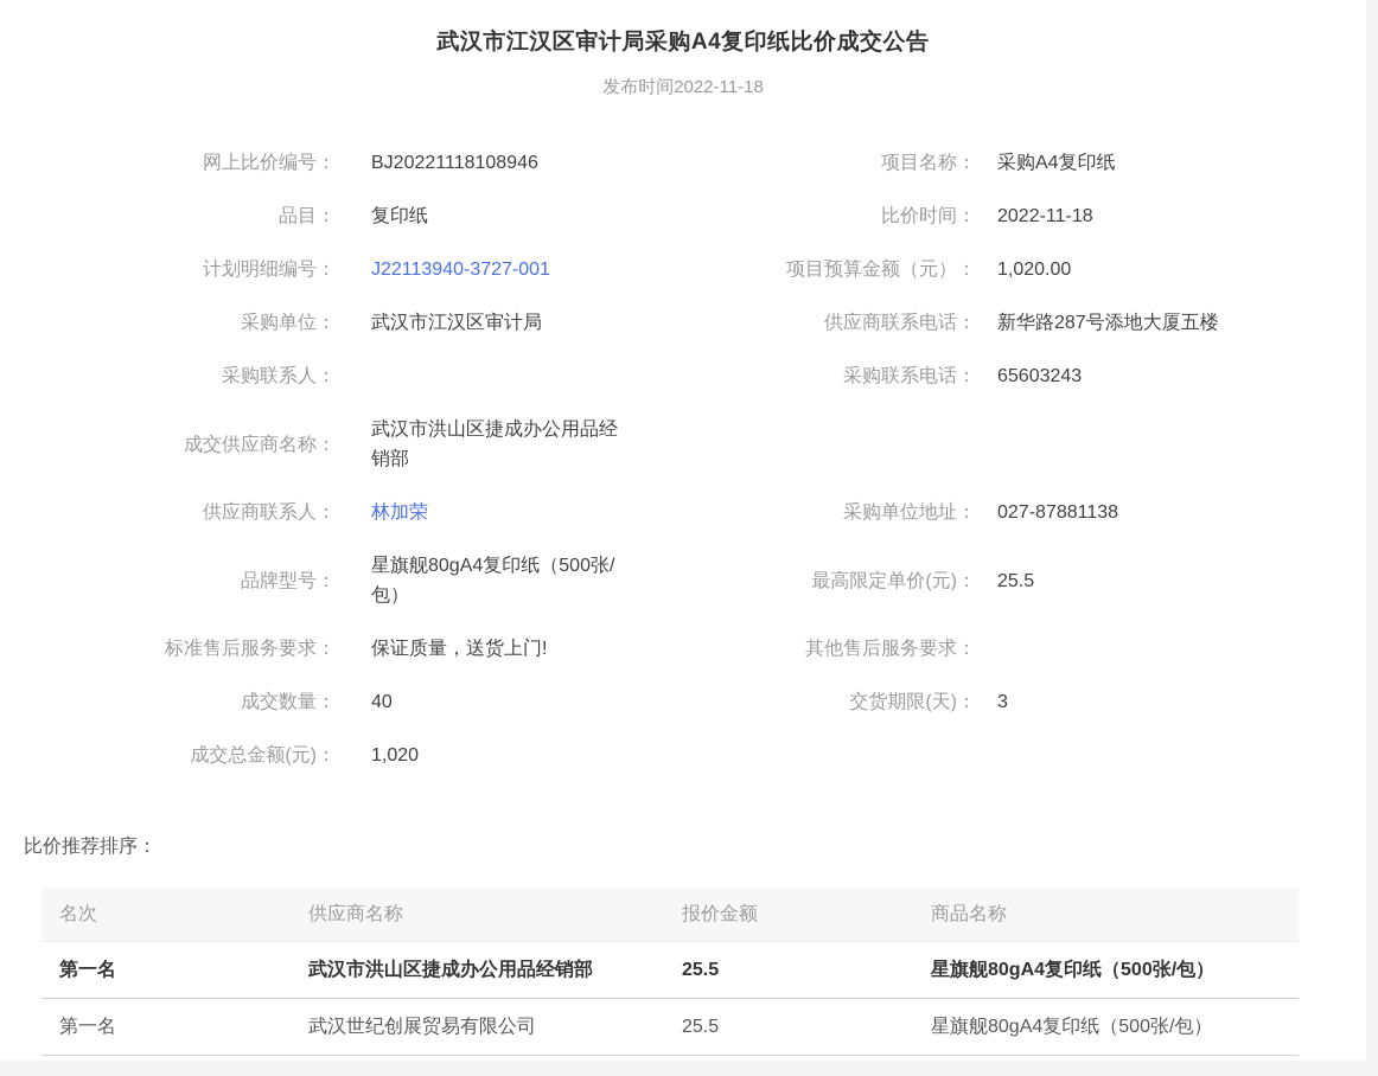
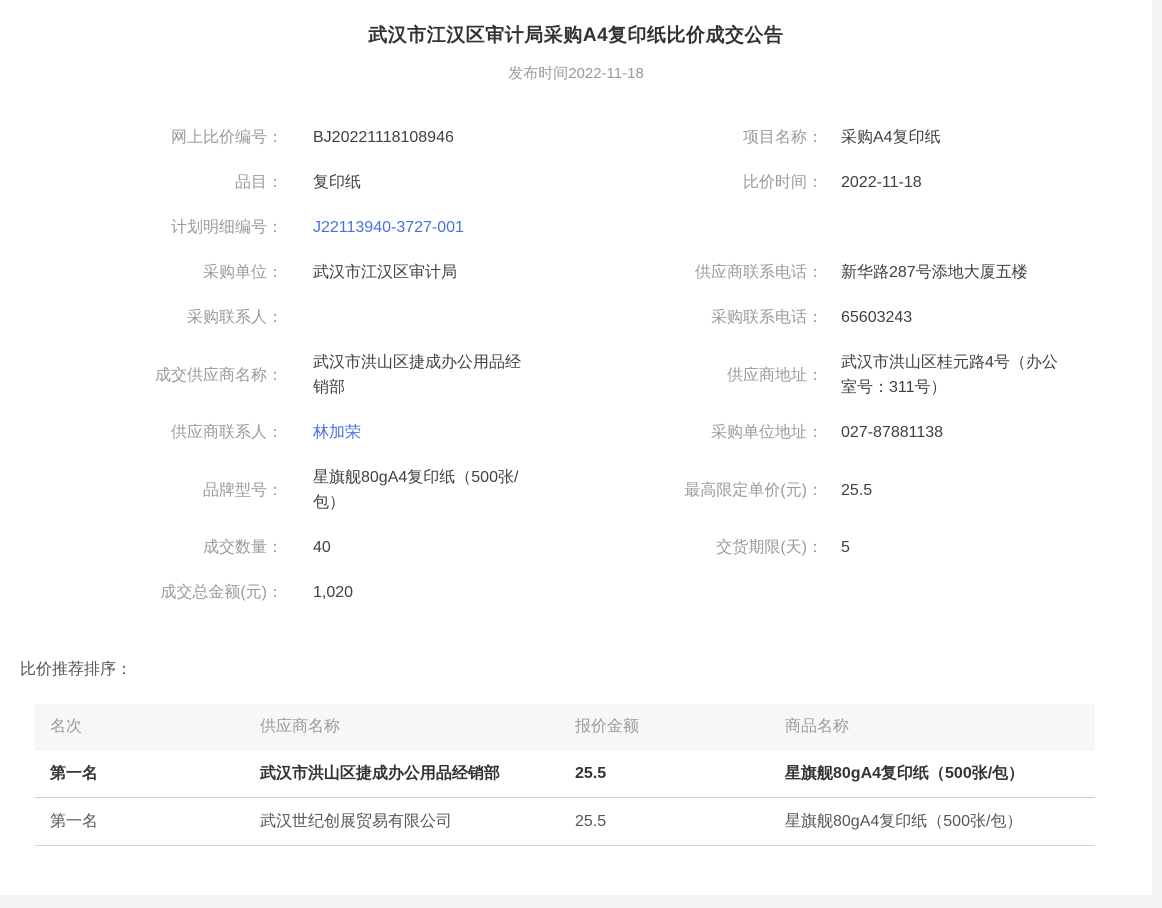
  武汉市江汉区审计局采购A4复印纸比价成交公告
  发布时间2022-11-18
  网上比价编号：
  BJ20221118108946
  项目名称：
  采购A4复印纸
  品目：
  复印纸
  比价时间：
  2022-11-18
  计划明细编号：
  J22113940-3727-001
- 项目预算金额（元）：
- 1,020.00
  采购单位：
  武汉市江汉区审计局
  供应商联系电话：
  新华路287号添地大厦五楼
  采购联系人：
  采购联系电话：
  65603243
  成交供应商名称：
  武汉市洪山区捷成办公用品经销部
+ 供应商地址：
+ 武汉市洪山区桂元路4号（办公室号：311号）
  供应商联系人：
  林加荣
  采购单位地址：
  027-87881138
  品牌型号：
  星旗舰80gA4复印纸（500张/包）
  最高限定单价(元)：
  25.5
- 标准售后服务要求：
- 保证质量，送货上门!
- 其他售后服务要求：
  成交数量：
  40
  交货期限(天)：
- 3
+ 5
  成交总金额(元)：
  1,020
  比价推荐排序：
  名次	供应商名称	报价金额	商品名称
  第一名	武汉市洪山区捷成办公用品经销部	25.5	星旗舰80gA4复印纸（500张/包）
  第一名	武汉世纪创展贸易有限公司	25.5	星旗舰80gA4复印纸（500张/包）
